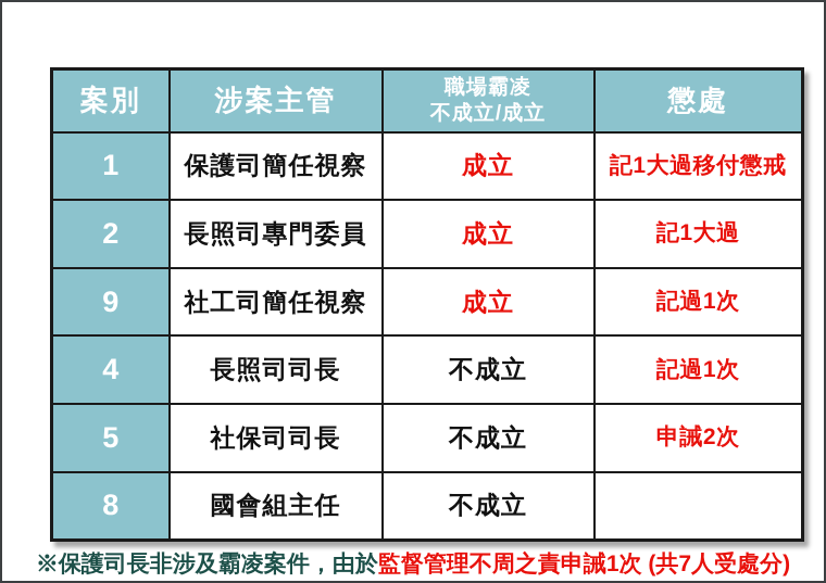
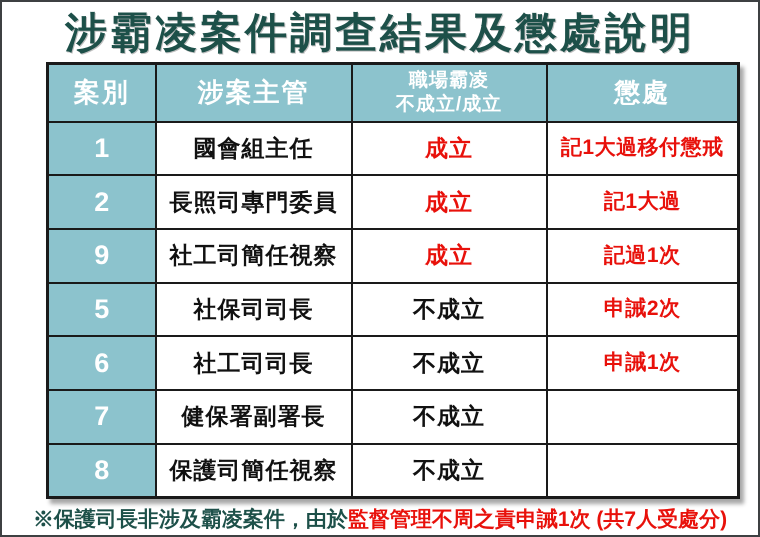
+ 涉霸凌案件調查結果及懲處說明
  案別	涉案主管	職場霸凌 不成立/成立	懲處
- 1	保護司簡任視察	成立	記1大過移付懲戒
+ 1	國會組主任	成立	記1大過移付懲戒
  2	長照司專門委員	成立	記1大過
  9	社工司簡任視察	成立	記過1次
- 4	長照司司長	不成立	記過1次
  5	社保司司長	不成立	申誡2次
+ 6	社工司司長	不成立	申誡1次
+ 7	健保署副署長	不成立
- 8	國會組主任	不成立
+ 8	保護司簡任視察	不成立
  ※保護司長非涉及霸凌案件，由於監督管理不周之責申誡1次 (共7人受處分)
